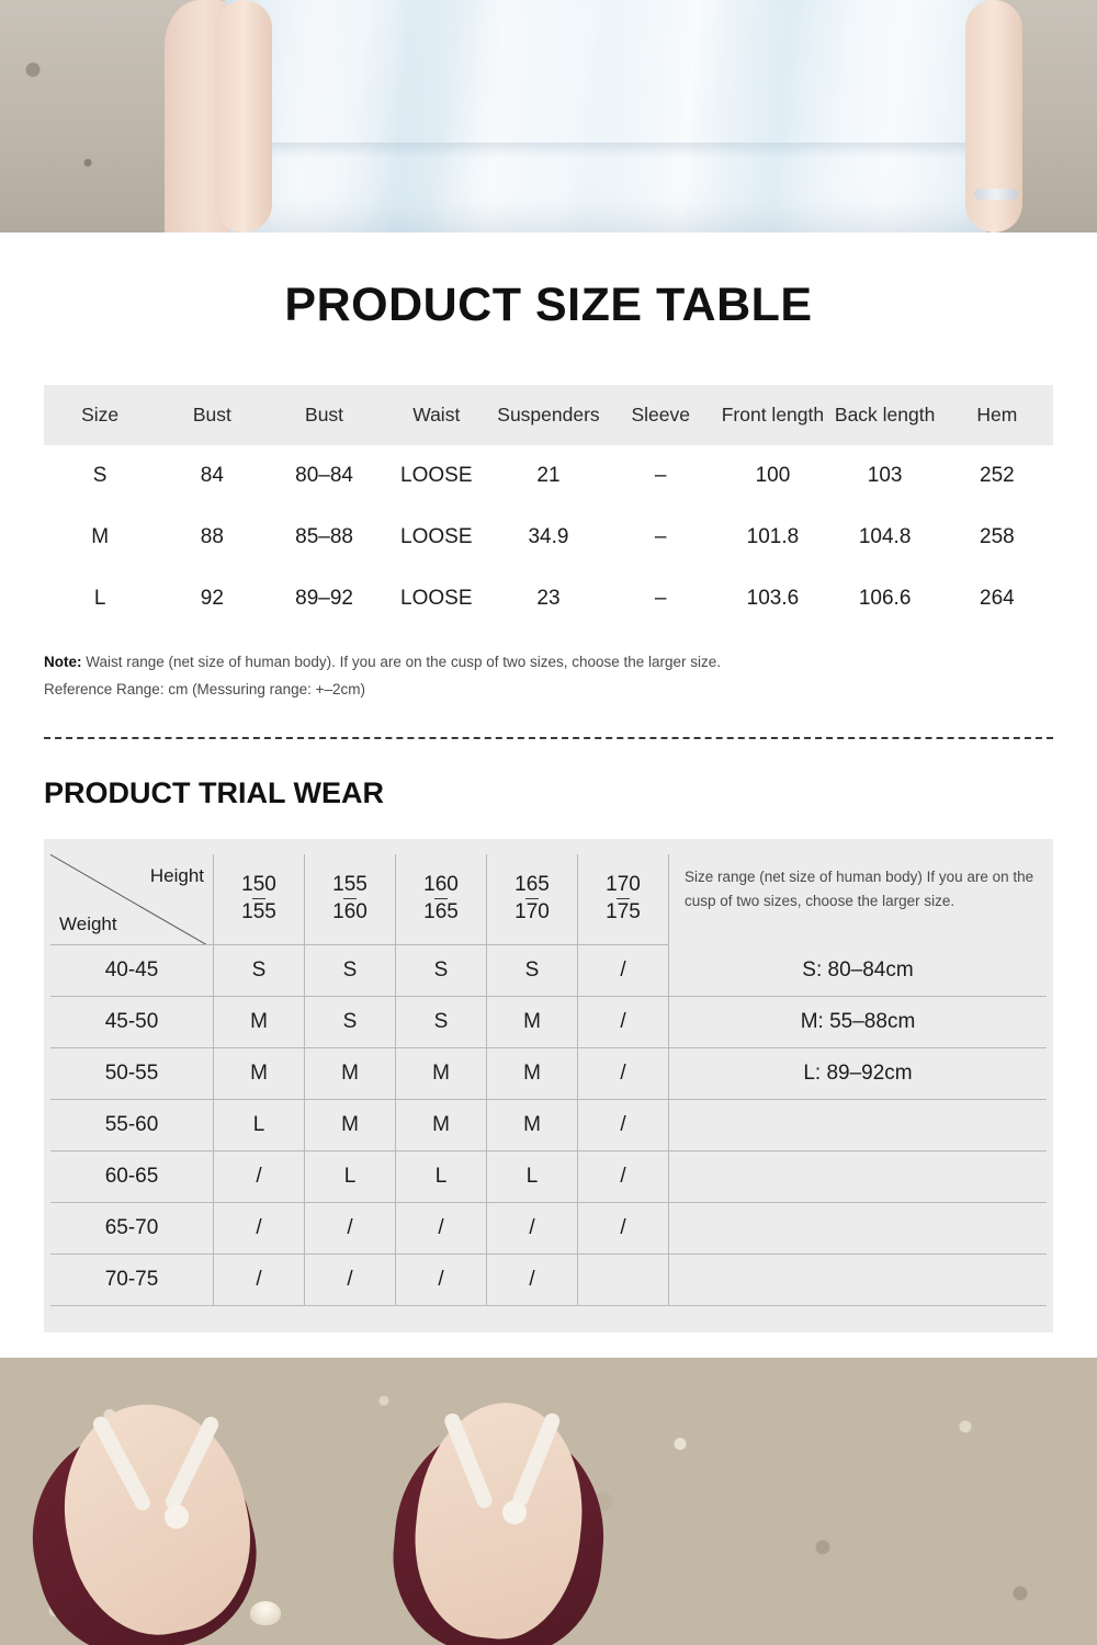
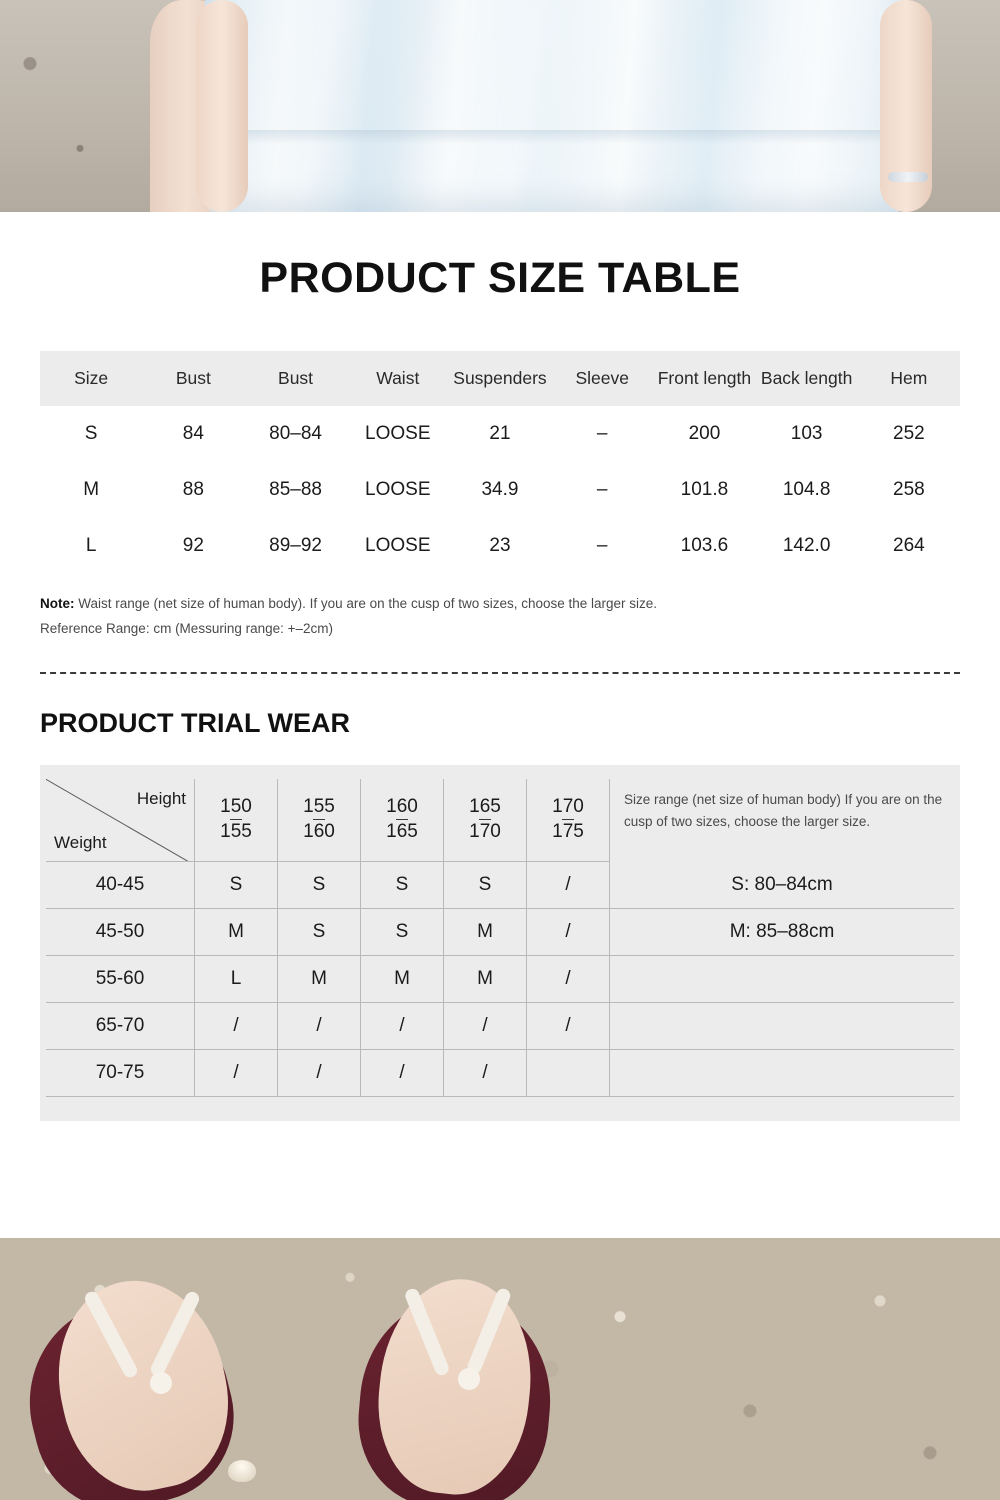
  PRODUCT SIZE TABLE
  Size	Bust	Bust	Waist	Suspenders	Sleeve	Front length	Back length	Hem
- S	84	80–84	LOOSE	21	–	100	103	252
+ S	84	80–84	LOOSE	21	–	200	103	252
  M	88	85–88	LOOSE	34.9	–	101.8	104.8	258
- L	92	89–92	LOOSE	23	–	103.6	106.6	264
+ L	92	89–92	LOOSE	23	–	103.6	142.0	264
  Note: Waist range (net size of human body). If you are on the cusp of two sizes, choose the larger size.
  Reference Range: cm (Messuring range: +–2cm)
  PRODUCT TRIAL WEAR
  Height Weight	150 155	155 160	160 165	165 170	170 175	Size range (net size of human body) If you are on the cusp of two sizes, choose the larger size.
  40-45	S	S	S	S	/	S: 80–84cm
- 45-50	M	S	S	M	/	M: 55–88cm
+ 45-50	M	S	S	M	/	M: 85–88cm
- 50-55	M	M	M	M	/	L: 89–92cm
  55-60	L	M	M	M	/
- 60-65	/	L	L	L	/
  65-70	/	/	/	/	/
  70-75	/	/	/	/
